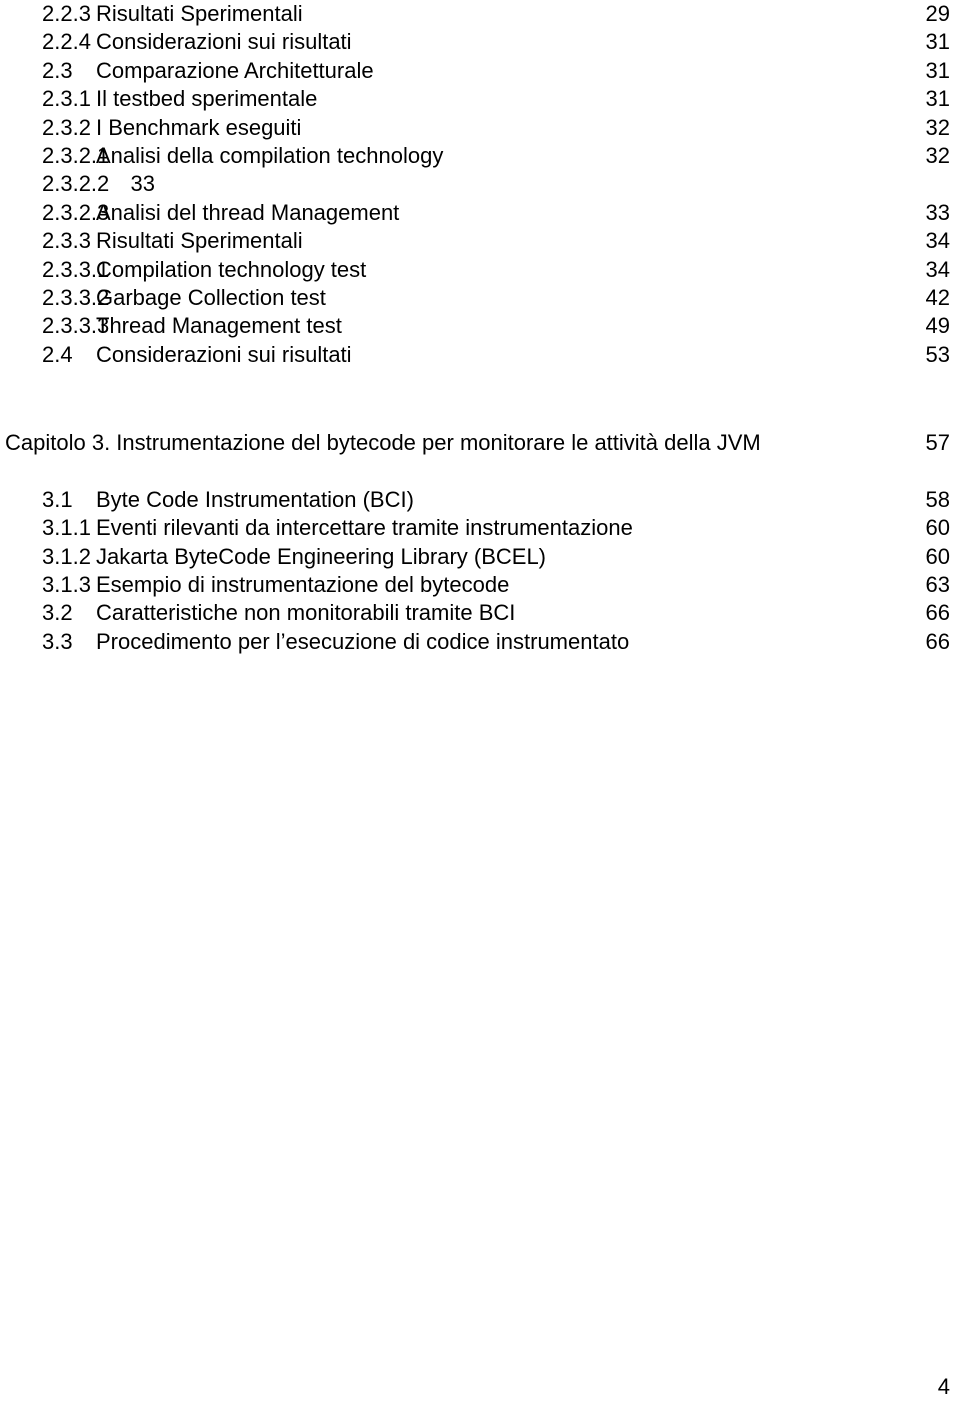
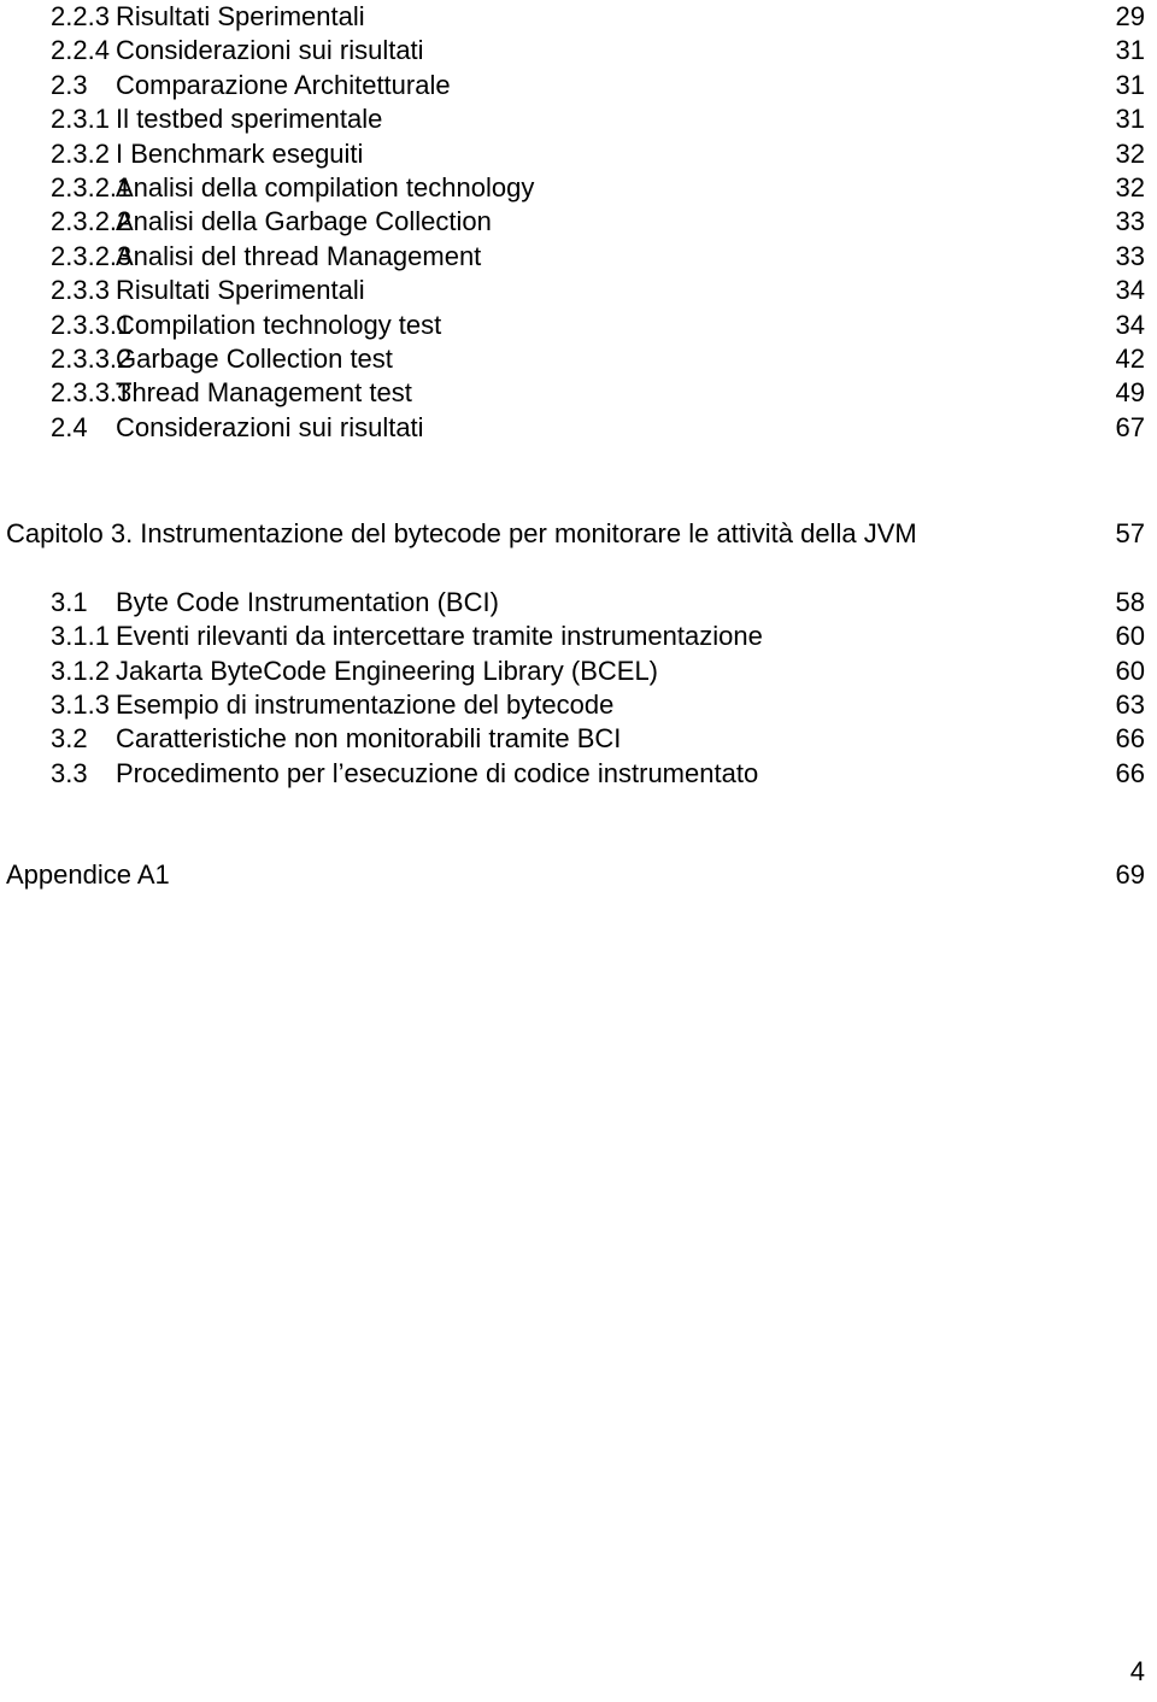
  2.2.3
  Risultati Sperimentali
  29
  2.2.4
  Considerazioni sui risultati
  31
  2.3
  Comparazione Architetturale
  31
  2.3.1
  Il testbed sperimentale
  31
  2.3.2
  I Benchmark eseguiti
  32
  2.3.2.1
  Analisi della compilation technology
  32
  2.3.2.2
+ Analisi della Garbage Collection
  33
  2.3.2.3
  Analisi del thread Management
  33
  2.3.3
  Risultati Sperimentali
  34
  2.3.3.1
  Compilation technology test
  34
  2.3.3.2
  Garbage Collection test
  42
  2.3.3.3
  Thread Management test
  49
  2.4
  Considerazioni sui risultati
- 53
+ 67
  Capitolo 3. Instrumentazione del bytecode per monitorare le attività della JVM
  57
  3.1
  Byte Code Instrumentation (BCI)
  58
  3.1.1
  Eventi rilevanti da intercettare tramite instrumentazione
  60
  3.1.2
  Jakarta ByteCode Engineering Library (BCEL)
  60
  3.1.3
  Esempio di instrumentazione del bytecode
  63
  3.2
  Caratteristiche non monitorabili tramite BCI
  66
  3.3
  Procedimento per l’esecuzione di codice instrumentato
  66
+ Appendice A1
+ 69
  4
